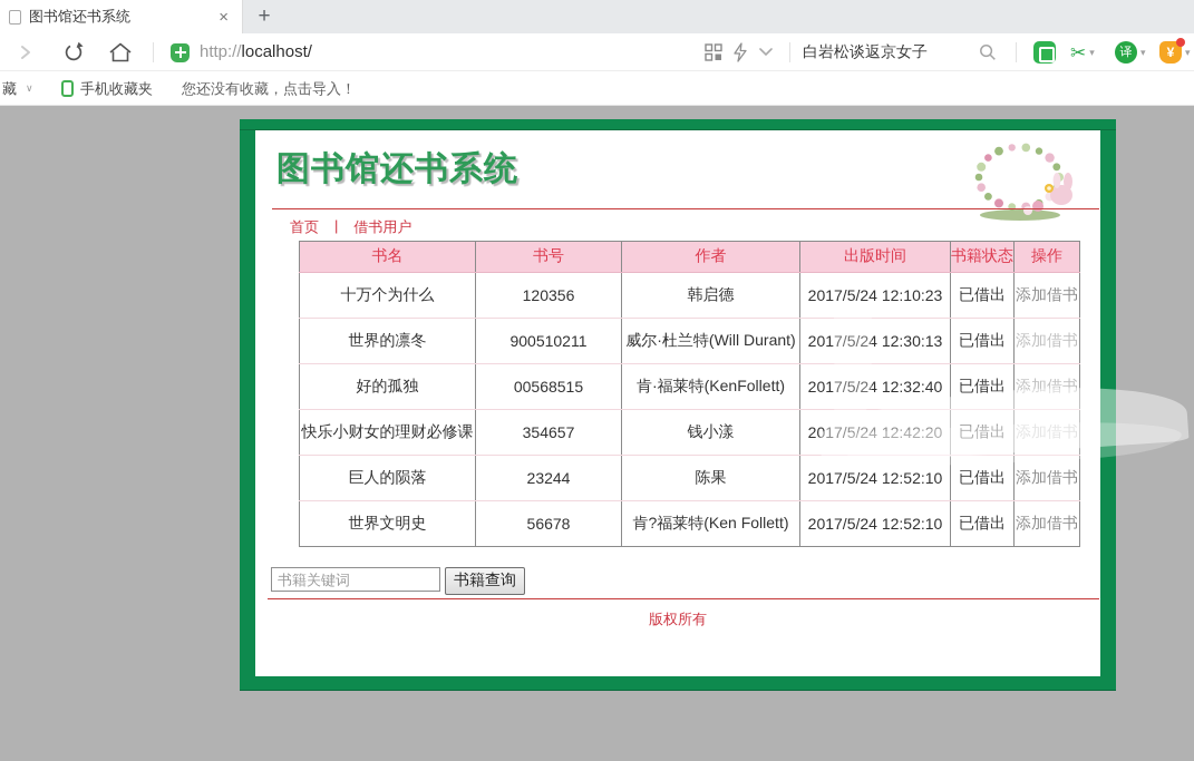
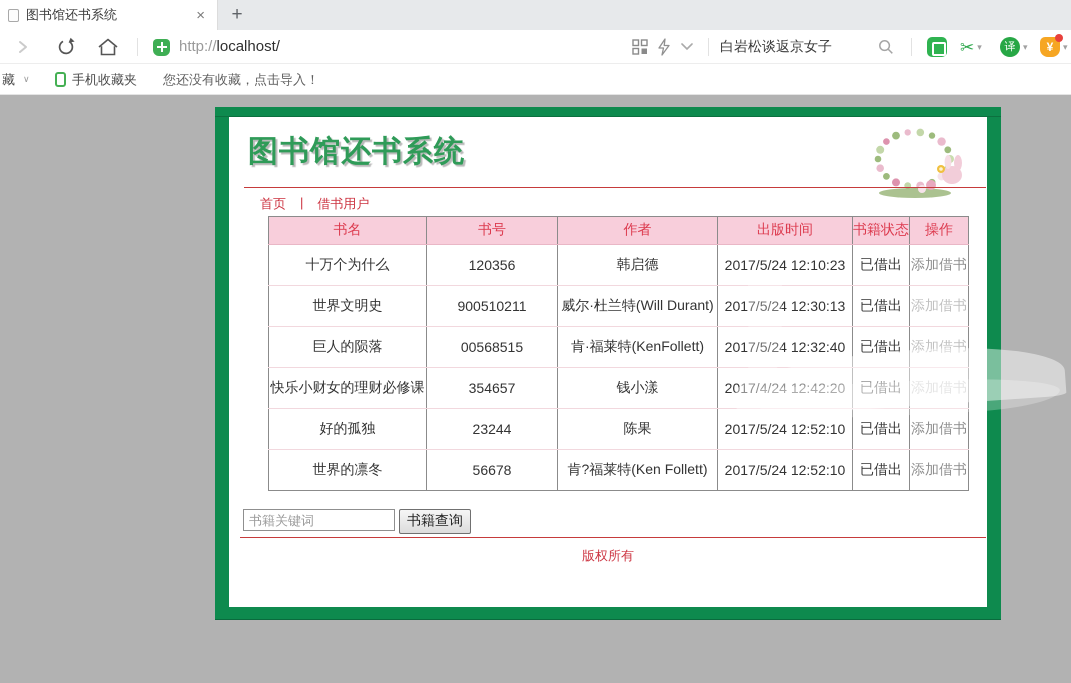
  图书馆还书系统
  ×
  +
  http://localhost/
  白岩松谈返京女子
  ✂
  ▾
  译
  ▾
  ¥
  ▾
  藏
  ∨
  手机收藏夹
  您还没有收藏，点击导入！
  图书馆还书系统
  首页
  |
  借书用户
  书名	书号	作者	出版时间	书籍状态	操作
  十万个为什么	120356	韩启德	2017/5/24 12:10:23	已借出	添加借书
- 世界的凛冬	900510211	威尔·杜兰特(Will Durant)	2017/5/24 12:30:13	已借出	添加借书
+ 世界文明史	900510211	威尔·杜兰特(Will Durant)	2017/5/24 12:30:13	已借出	添加借书
- 好的孤独	00568515	肯·福莱特(KenFollett)	2017/5/24 12:32:40	已借出	添加借书
+ 巨人的陨落	00568515	肯·福莱特(KenFollett)	2017/5/24 12:32:40	已借出	添加借书
- 快乐小财女的理财必修课	354657	钱小漾	2017/5/24 12:42:20	已借出	添加借书
+ 快乐小财女的理财必修课	354657	钱小漾	2017/4/24 12:42:20	已借出	添加借书
- 巨人的陨落	23244	陈果	2017/5/24 12:52:10	已借出	添加借书
+ 好的孤独	23244	陈果	2017/5/24 12:52:10	已借出	添加借书
- 世界文明史	56678	肯?福莱特(Ken Follett)	2017/5/24 12:52:10	已借出	添加借书
+ 世界的凛冬	56678	肯?福莱特(Ken Follett)	2017/5/24 12:52:10	已借出	添加借书
  书籍关键词
  书籍查询
  版权所有
